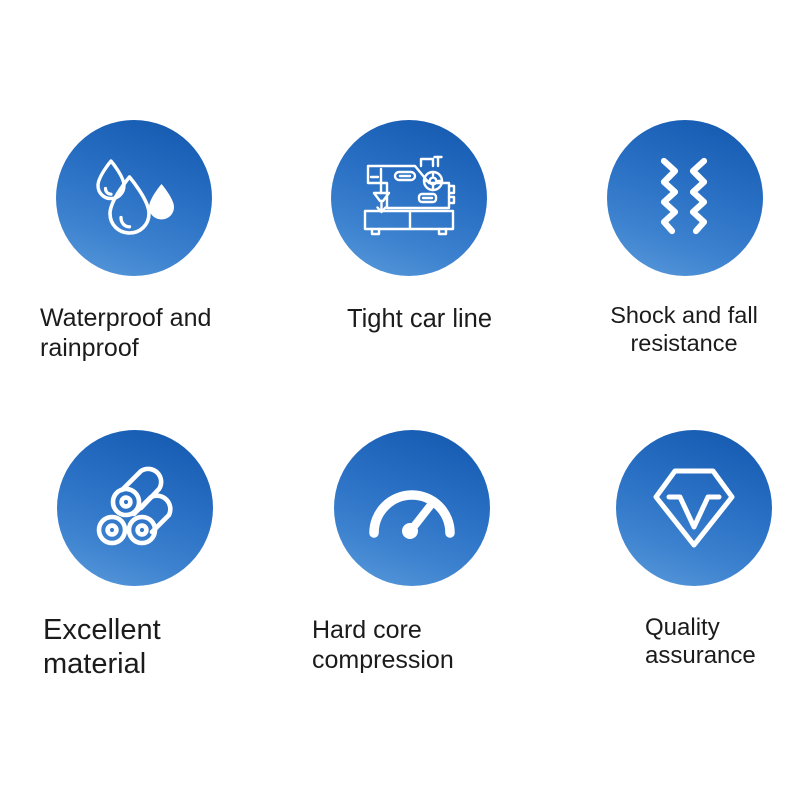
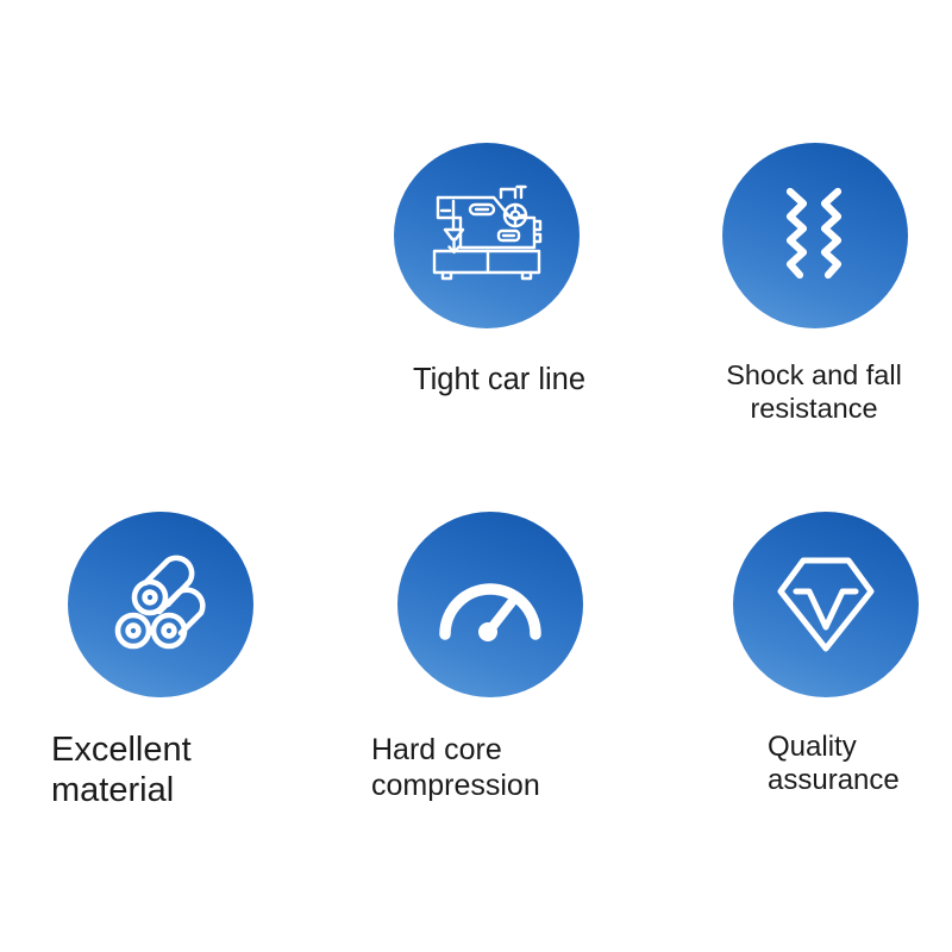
- Waterproof and rainproof
  Tight car line
  Shock and fall
  resistance
  Excellent material
  Hard core compression
  Quality
  assurance
